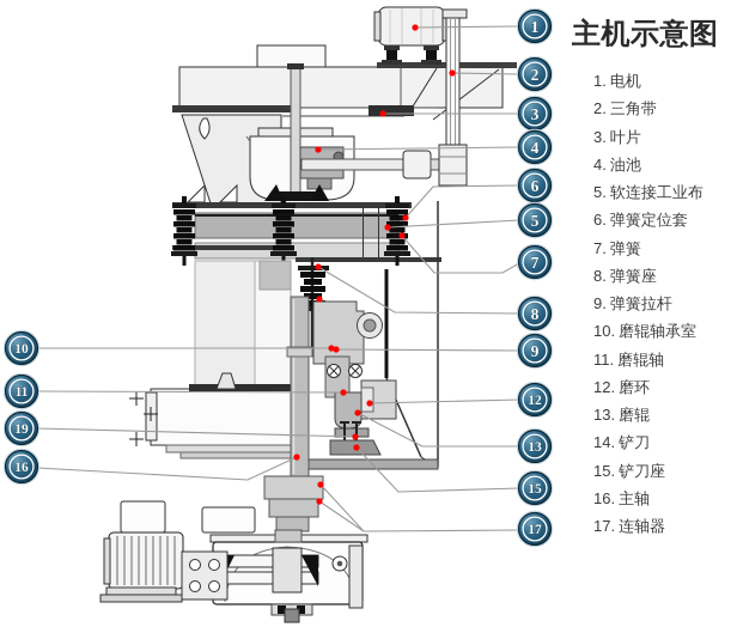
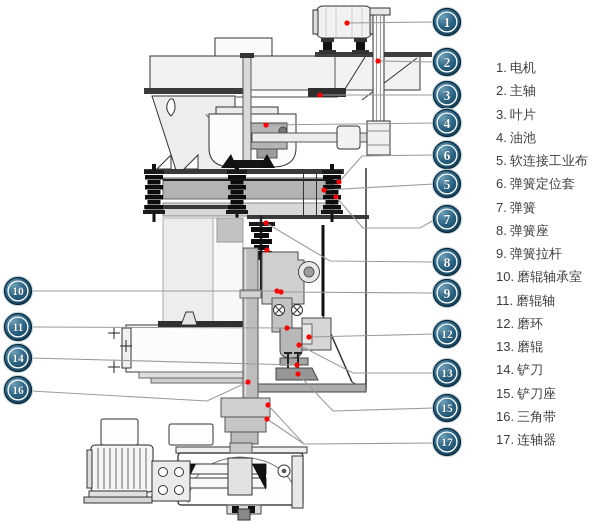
  1
  2
  3
  4
  6
  5
  7
  8
  9
  10
  11
  12
  13
- 19
+ 14
  15
  16
  17
- 主机示意图
  1. 电机
- 2. 三角带
+ 2. 主轴
  3. 叶片
  4. 油池
  5. 软连接工业布
  6. 弹簧定位套
  7. 弹簧
  8. 弹簧座
  9. 弹簧拉杆
  10. 磨辊轴承室
  11. 磨辊轴
  12. 磨环
  13. 磨辊
  14. 铲刀
  15. 铲刀座
- 16. 主轴
+ 16. 三角带
  17. 连轴器
